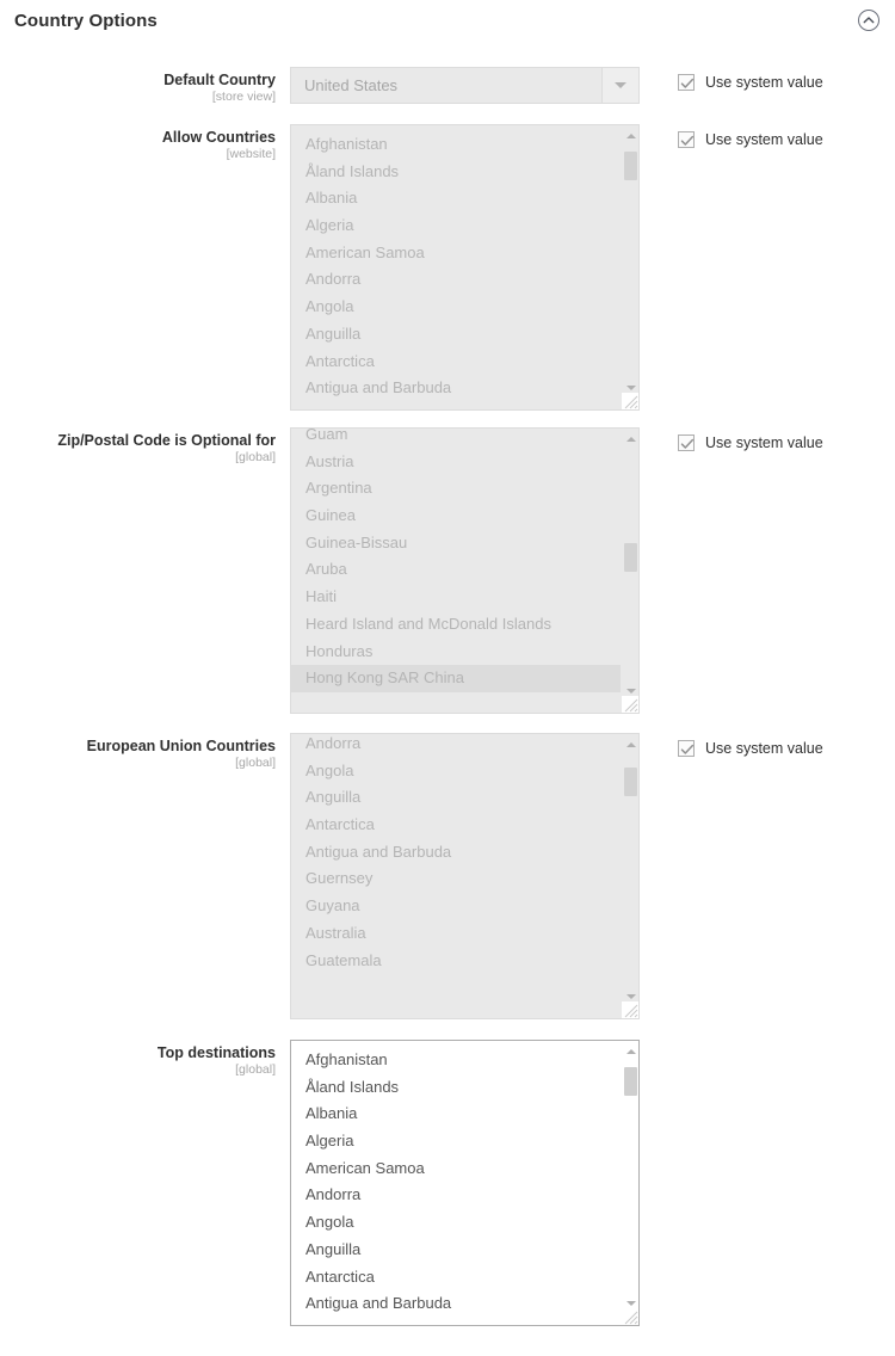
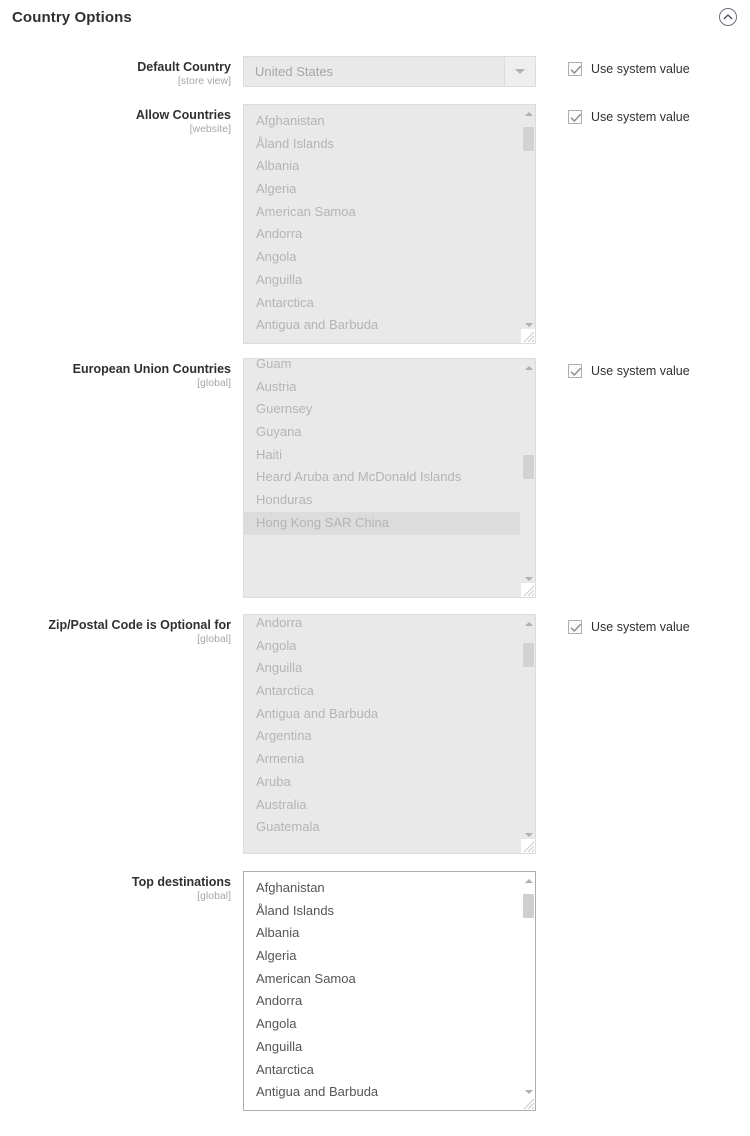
  Country Options
  Default Country
  [store view]
  United States
  Use system value
  Allow Countries
  [website]
  Afghanistan
  Åland Islands
  Albania
  Algeria
  American Samoa
  Andorra
  Angola
  Anguilla
  Antarctica
  Antigua and Barbuda
  Use system value
- Zip/Postal Code is Optional for
+ European Union Countries
  [global]
  Guam
  Austria
- Argentina
+ Guernsey
- Guinea
- Guinea-Bissau
- Aruba
+ Guyana
  Haiti
- Heard Island and McDonald Islands
+ Heard Aruba and McDonald Islands
  Honduras
  Hong Kong SAR China
  Use system value
- European Union Countries
+ Zip/Postal Code is Optional for
  [global]
  Andorra
  Angola
  Anguilla
  Antarctica
  Antigua and Barbuda
- Guernsey
+ Argentina
+ Armenia
- Guyana
+ Aruba
  Australia
  Guatemala
  Use system value
  Top destinations
  [global]
  Afghanistan
  Åland Islands
  Albania
  Algeria
  American Samoa
  Andorra
  Angola
  Anguilla
  Antarctica
  Antigua and Barbuda
